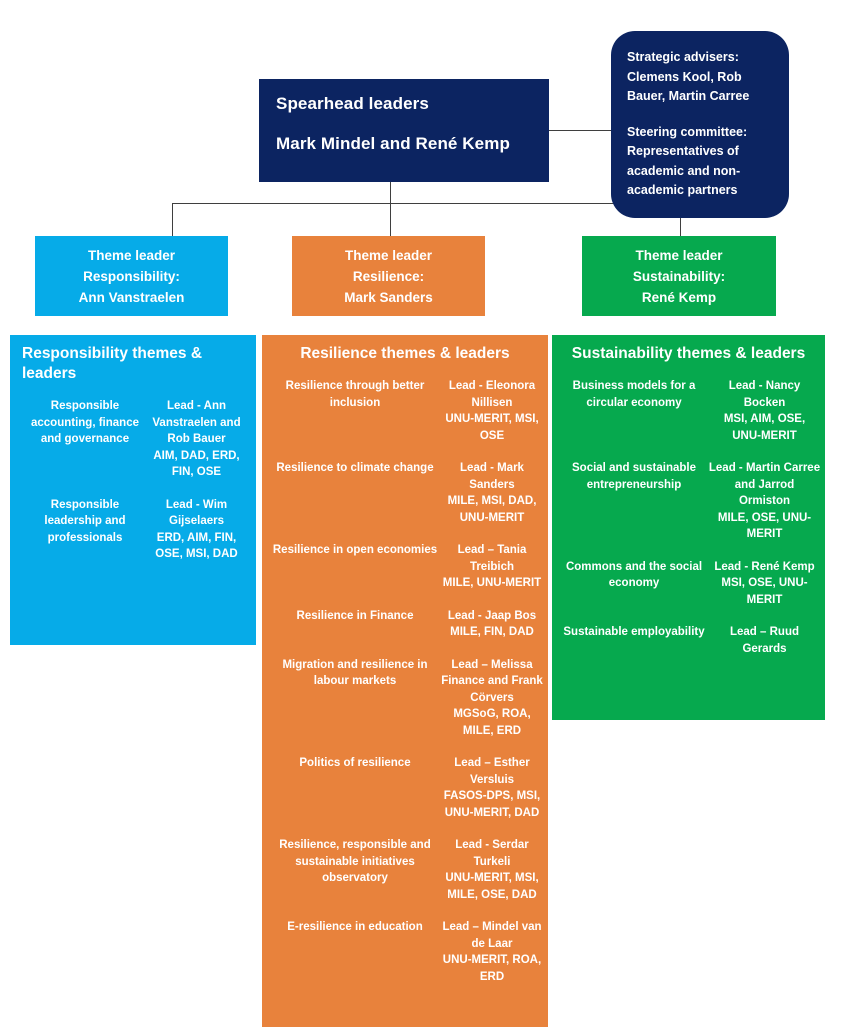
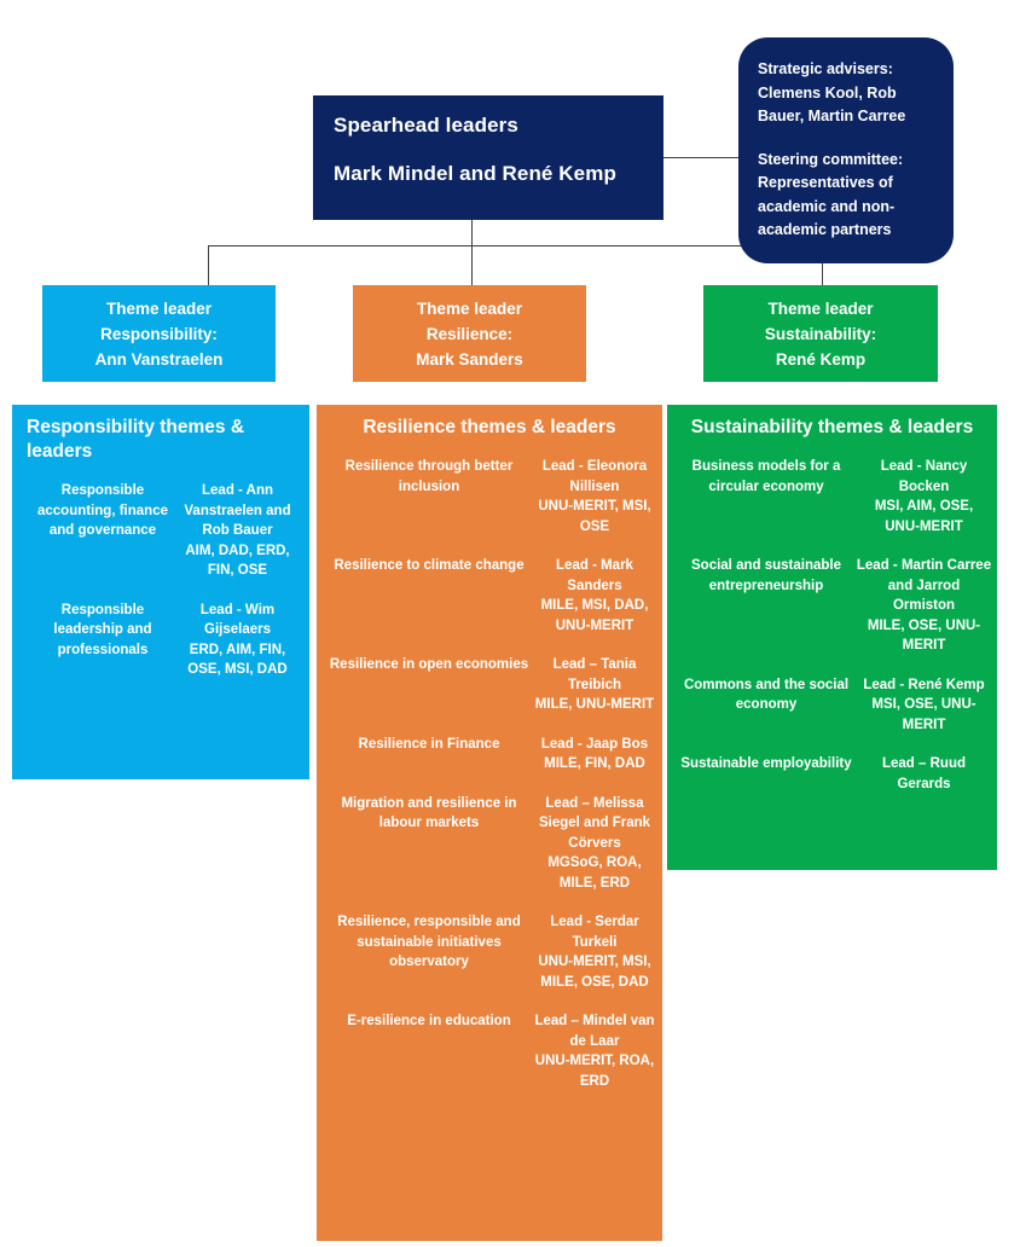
  Spearhead leaders
  Mark Mindel and René Kemp
  Strategic advisers: Clemens Kool, Rob Bauer, Martin Carree
  Steering committee: Representatives of academic and non-academic partners
  Theme leader
  Responsibility:
  Ann Vanstraelen
  Theme leader
  Resilience:
  Mark Sanders
  Theme leader
  Sustainability:
  René Kemp
  Responsibility themes & leaders
  Responsible accounting, finance and governance
  Lead - Ann Vanstraelen and Rob Bauer
  AIM, DAD, ERD, FIN, OSE
  Responsible leadership and professionals
  Lead - Wim Gijselaers
  ERD, AIM, FIN, OSE, MSI, DAD
  Resilience themes & leaders
  Resilience through better inclusion
  Lead - Eleonora Nillisen
  UNU-MERIT, MSI, OSE
  Resilience to climate change
  Lead - Mark Sanders
  MILE, MSI, DAD, UNU-MERIT
  Resilience in open economies
  Lead – Tania Treibich
  MILE, UNU-MERIT
  Resilience in Finance
  Lead - Jaap Bos
  MILE, FIN, DAD
  Migration and resilience in labour markets
- Lead – Melissa Finance and Frank Cörvers
+ Lead – Melissa Siegel and Frank Cörvers
  MGSoG, ROA, MILE, ERD
- Politics of resilience
- Lead – Esther Versluis
- FASOS-DPS, MSI, UNU-MERIT, DAD
  Resilience, responsible and sustainable initiatives observatory
  Lead - Serdar Turkeli
  UNU-MERIT, MSI, MILE, OSE, DAD
  E-resilience in education
  Lead – Mindel van de Laar
  UNU-MERIT, ROA, ERD
  Sustainability themes & leaders
  Business models for a circular economy
  Lead - Nancy Bocken
  MSI, AIM, OSE, UNU-MERIT
  Social and sustainable entrepreneurship
  Lead - Martin Carree and Jarrod Ormiston
  MILE, OSE, UNU-MERIT
  Commons and the social economy
  Lead - René Kemp
  MSI, OSE, UNU-MERIT
  Sustainable employability
  Lead – Ruud Gerards
